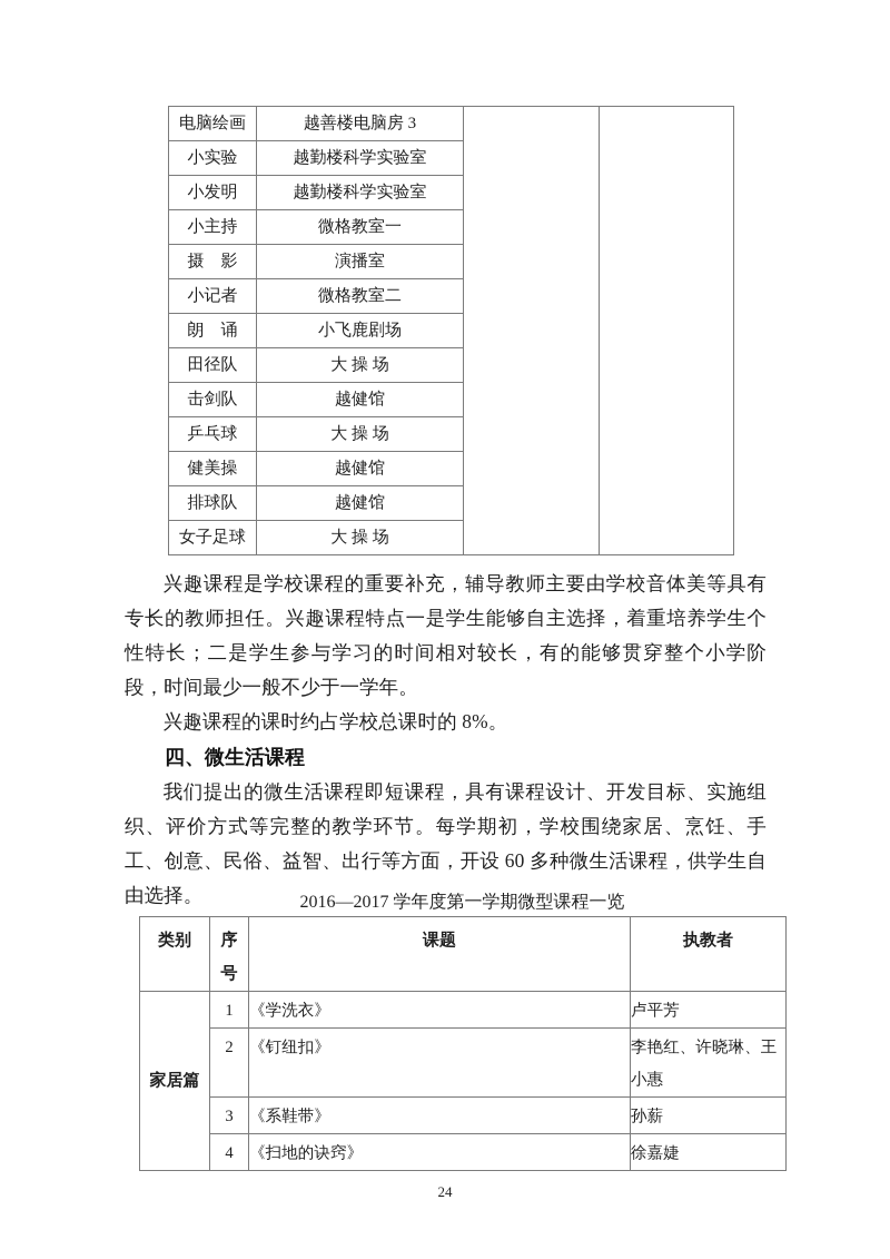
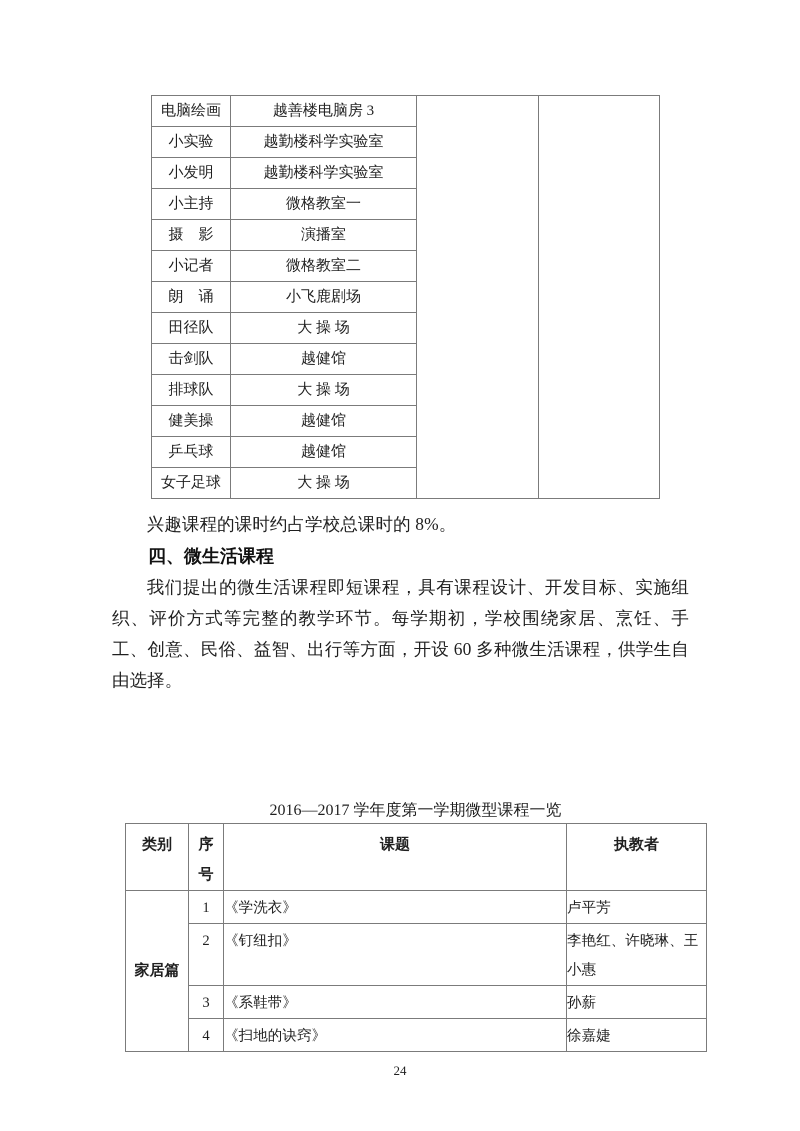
  电脑绘画	越善楼电脑房 3
  小实验	越勤楼科学实验室
  小发明	越勤楼科学实验室
  小主持	微格教室一
  摄 影	演播室
  小记者	微格教室二
  朗 诵	小飞鹿剧场
  田径队	大 操 场
  击剑队	越健馆
- 乒乓球	大 操 场
+ 排球队	大 操 场
  健美操	越健馆
- 排球队	越健馆
+ 乒乓球	越健馆
  女子足球	大 操 场
- 兴趣课程是学校课程的重要补充，辅导教师主要由学校音体美等具有专长的教师担任。兴趣课程特点一是学生能够自主选择，着重培养学生个性特长；二是学生参与学习的时间相对较长，有的能够贯穿整个小学阶段，时间最少一般不少于一学年。
  兴趣课程的课时约占学校总课时的 8%。
  四、微生活课程
  我们提出的微生活课程即短课程，具有课程设计、开发目标、实施组织、评价方式等完整的教学环节。每学期初，学校围绕家居、烹饪、手工、创意、民俗、益智、出行等方面，开设 60 多种微生活课程，供学生自由选择。
  2016—2017 学年度第一学期微型课程一览
  类别	序号	课题	执教者
  家居篇	1	《学洗衣》	卢平芳
  2	《钉纽扣》	李艳红、许晓琳、王小惠
  3	《系鞋带》	孙薪
  4	《扫地的诀窍》	徐嘉婕
  24
